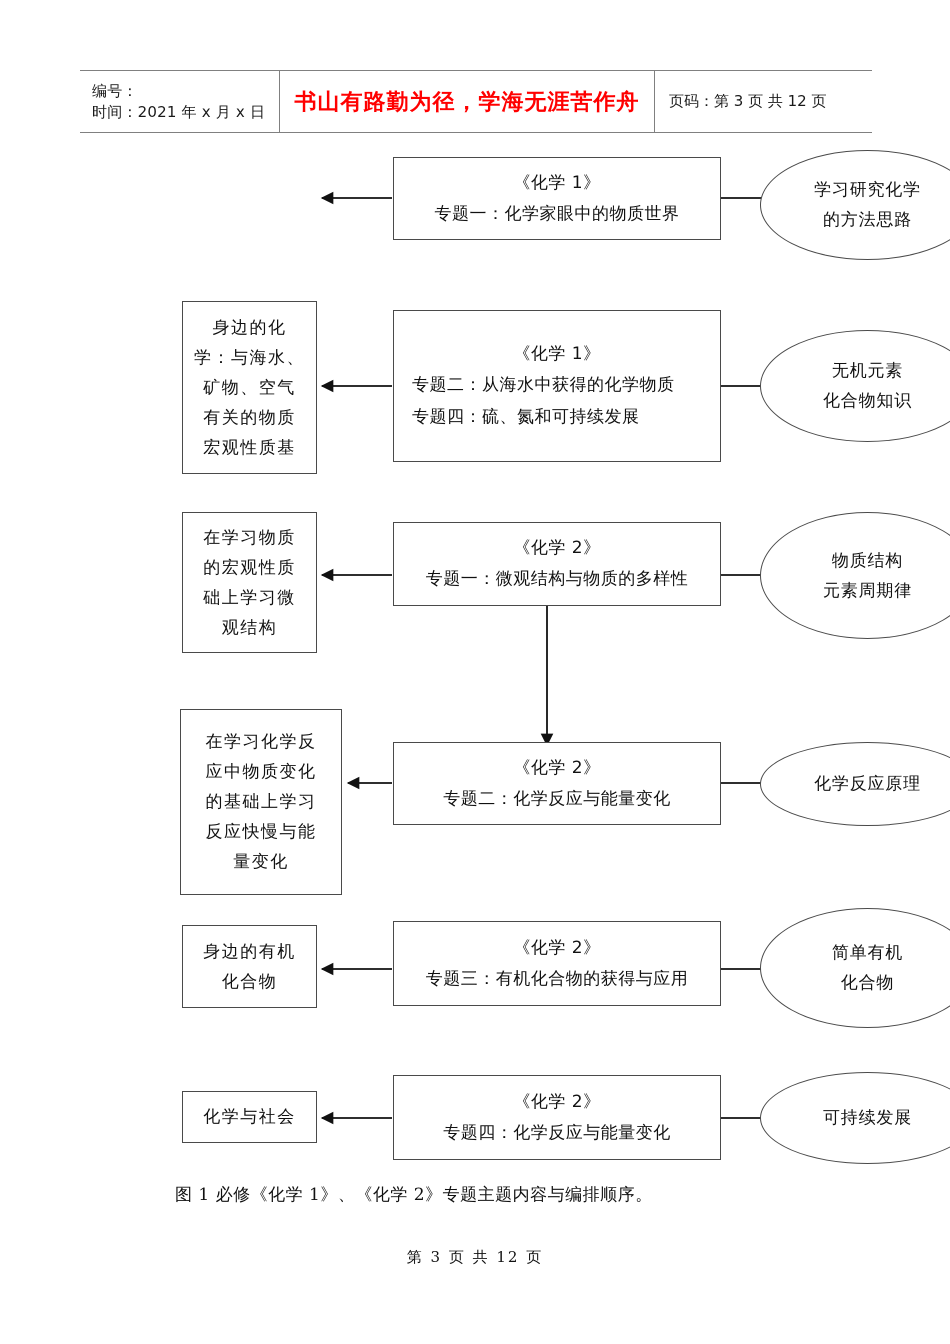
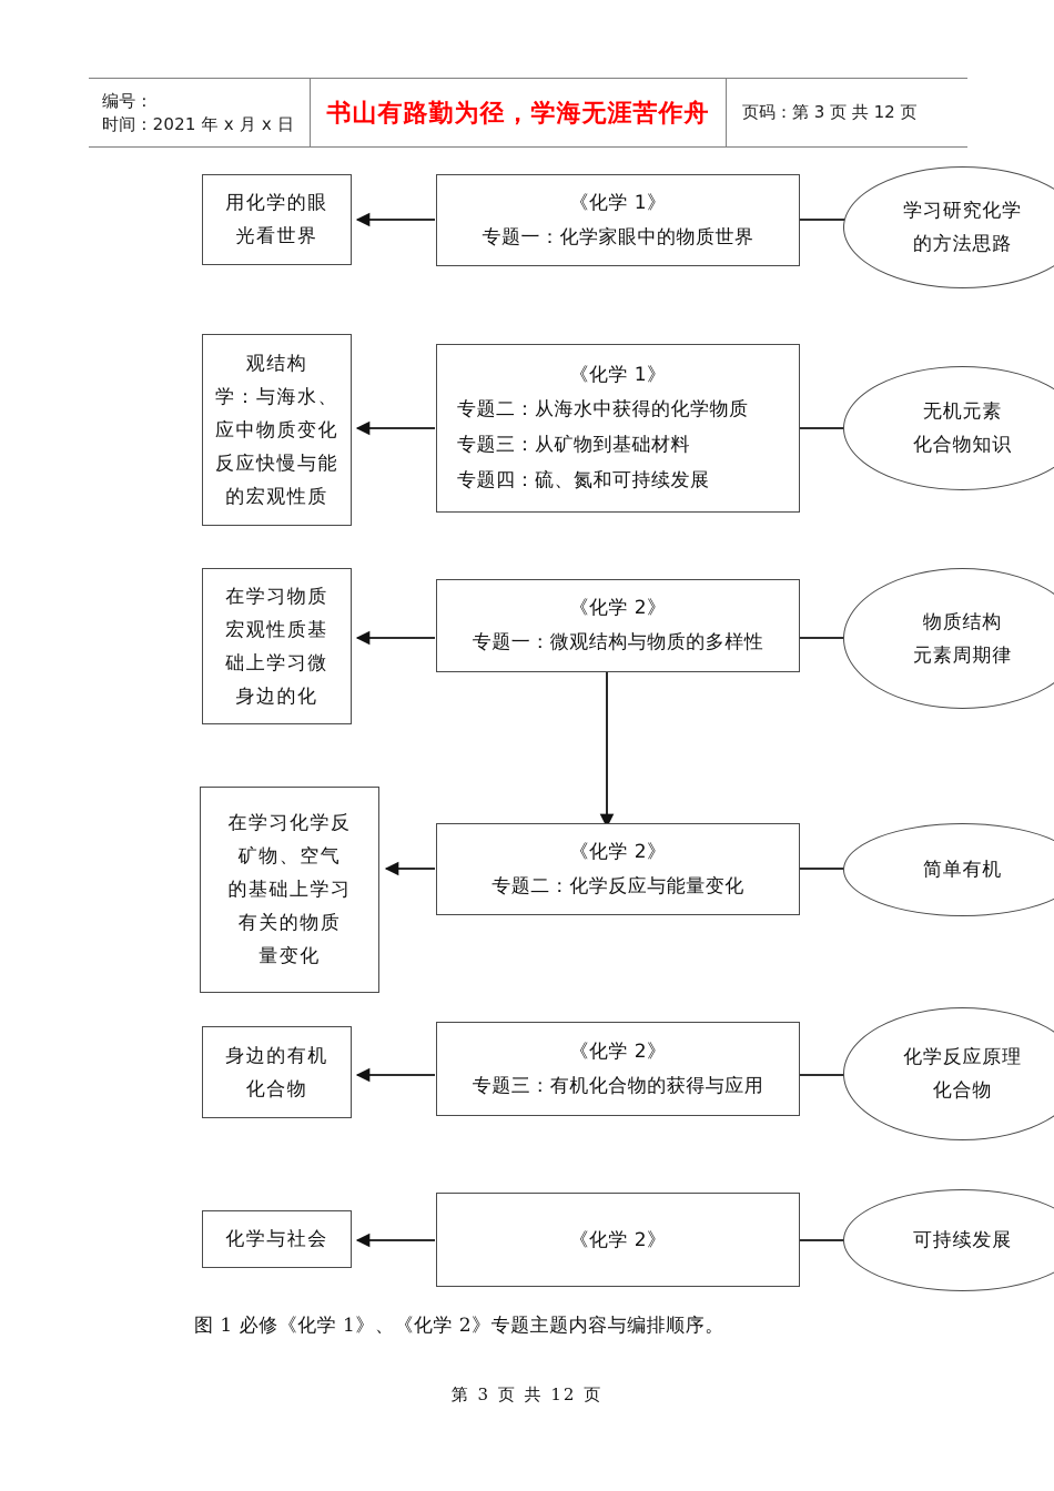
  编号：
  时间：2021 年 x 月 x 日
  书山有路勤为径，学海无涯苦作舟
  页码：第 3 页 共 12 页
+ 用化学的眼
+ 光看世界
  《化学 1》
  专题一：化学家眼中的物质世界
  学习研究化学
  的方法思路
- 身边的化
+ 观结构
  学：与海水、
- 矿物、空气
+ 应中物质变化
- 有关的物质
+ 反应快慢与能
- 宏观性质基
+ 的宏观性质
  《化学 1》
  专题二：从海水中获得的化学物质
+ 专题三：从矿物到基础材料
  专题四：硫、氮和可持续发展
  无机元素
  化合物知识
  在学习物质
- 的宏观性质
+ 宏观性质基
  础上学习微
- 观结构
+ 身边的化
  《化学 2》
  专题一：微观结构与物质的多样性
  物质结构
  元素周期律
  在学习化学反
- 应中物质变化
+ 矿物、空气
  的基础上学习
- 反应快慢与能
+ 有关的物质
  量变化
  《化学 2》
  专题二：化学反应与能量变化
- 化学反应原理
+ 简单有机
  身边的有机
  化合物
  《化学 2》
  专题三：有机化合物的获得与应用
- 简单有机
+ 化学反应原理
  化合物
  化学与社会
  《化学 2》
- 专题四：化学反应与能量变化
  可持续发展
  图 1 必修《化学 1》、《化学 2》专题主题内容与编排顺序。
  第 3 页 共 12 页
